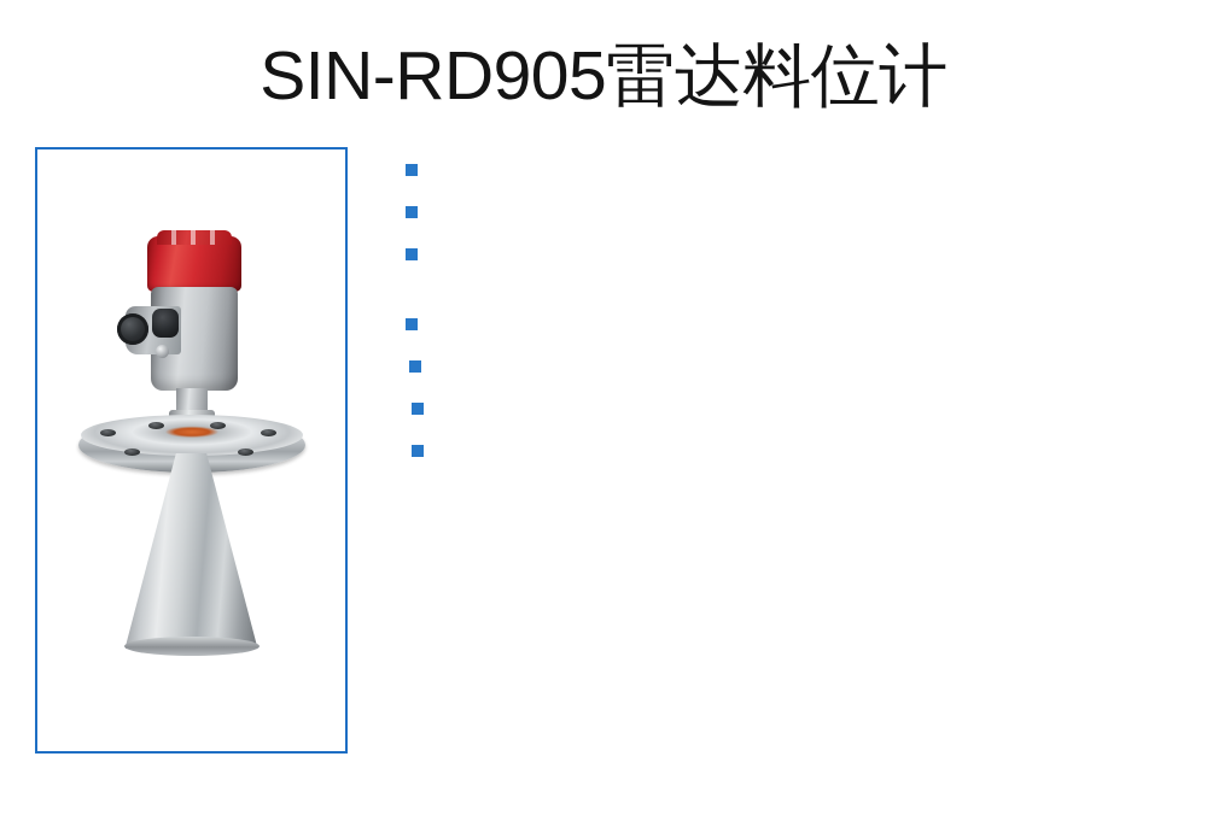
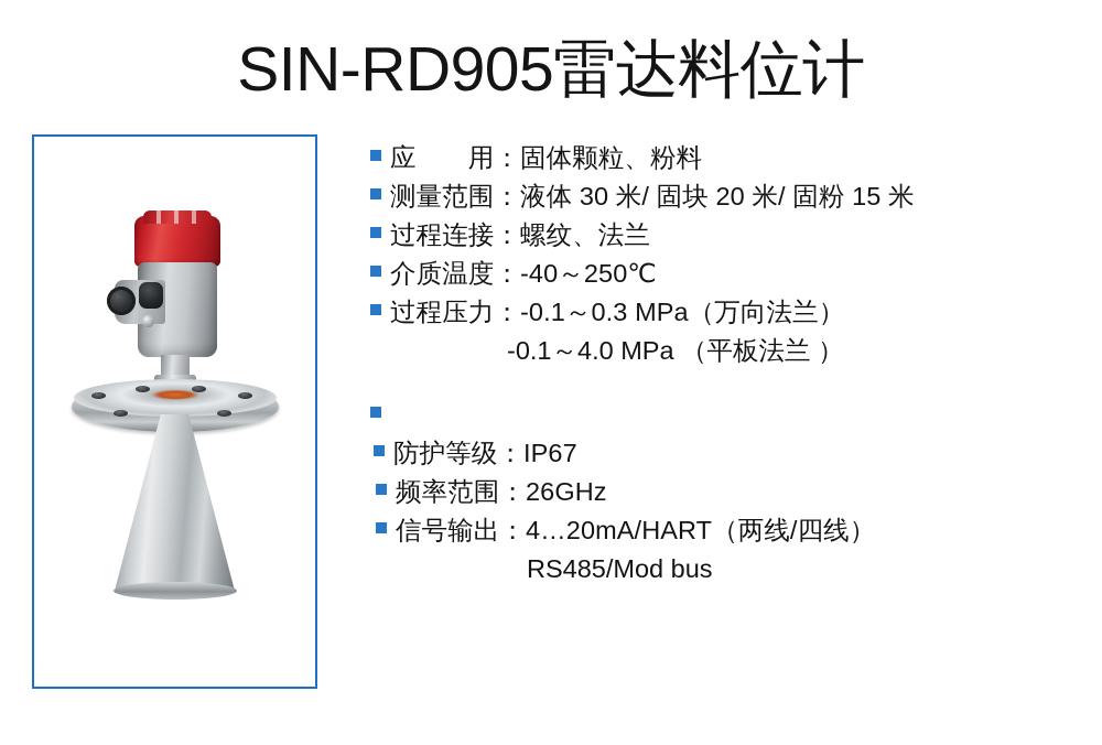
  SIN-RD905雷达料位计
+ 应 用：固体颗粒、粉料
+ 测量范围：液体 30 米/ 固块 20 米/ 固粉 15 米
+ 过程连接：螺纹、法兰
+ 介质温度：-40～250℃
+ 过程压力：-0.1～0.3 MPa（万向法兰）
+ -0.1～4.0 MPa （平板法兰 ）
+ 防护等级：IP67
+ 频率范围：26GHz
+ 信号输出：4…20mA/HART（两线/四线）
+ RS485/Mod bus
